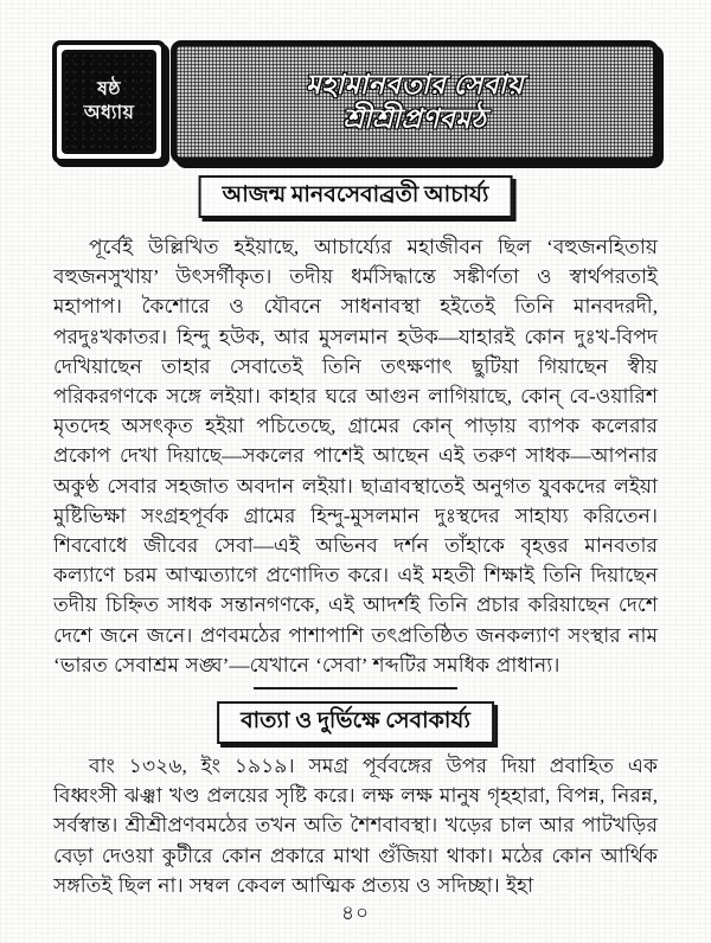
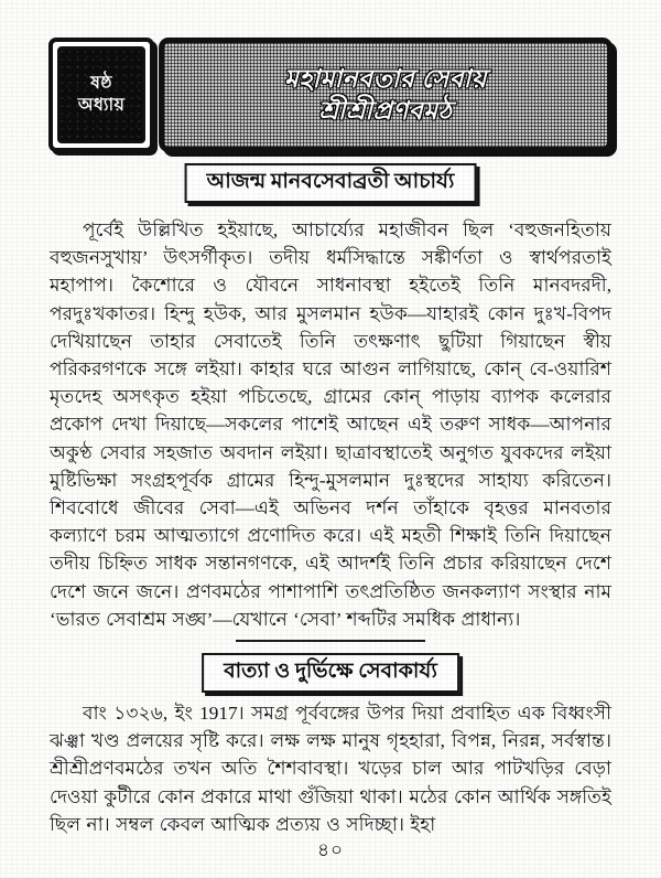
  ষষ্ঠ
  অধ্যায়
  মহামানবতার সেবায়
  শ্রীশ্রীপ্রণবমঠ
  আজন্ম মানবসেবাব্রতী আচার্য্য
  পূর্বেই উল্লিখিত হইয়াছে, আচার্য্যের মহাজীবন ছিল ‘বহুজনহিতায় বহুজনসুখায়’ উৎসর্গীকৃত। তদীয় ধর্মসিদ্ধান্তে সঙ্কীর্ণতা ও স্বার্থপরতাই মহাপাপ। কৈশোরে ও যৌবনে সাধনাবস্থা হইতেই তিনি মানবদরদী, পরদুঃখকাতর। হিন্দু হউক, আর মুসলমান হউক—যাহারই কোন দুঃখ-বিপদ দেখিয়াছেন তাহার সেবাতেই তিনি তৎক্ষণাৎ ছুটিয়া গিয়াছেন স্বীয় পরিকরগণকে সঙ্গে লইয়া। কাহার ঘরে আগুন লাগিয়াছে, কোন্ বে-ওয়ারিশ মৃতদেহ অসৎকৃত হইয়া পচিতেছে, গ্রামের কোন্ পাড়ায় ব্যাপক কলেরার প্রকোপ দেখা দিয়াছে—সকলের পাশেই আছেন এই তরুণ সাধক—আপনার অকুণ্ঠ সেবার সহজাত অবদান লইয়া। ছাত্রাবস্থাতেই অনুগত যুবকদের লইয়া মুষ্টিভিক্ষা সংগ্রহপূর্বক গ্রামের হিন্দু-মুসলমান দুঃস্থদের সাহায্য করিতেন। শিববোধে জীবের সেবা—এই অভিনব দর্শন তাঁহাকে বৃহত্তর মানবতার কল্যাণে চরম আত্মত্যাগে প্রণোদিত করে। এই মহতী শিক্ষাই তিনি দিয়াছেন তদীয় চিহ্নিত সাধক সন্তানগণকে, এই আদর্শই তিনি প্রচার করিয়াছেন দেশে দেশে জনে জনে। প্রণবমঠের পাশাপাশি তৎপ্রতিষ্ঠিত জনকল্যাণ সংস্থার নাম ‘ভারত সেবাশ্রম সঙ্ঘ’—যেখানে ‘সেবা’ শব্দটির সমধিক প্রাধান্য।
  বাত্যা ও দুর্ভিক্ষে সেবাকার্য্য
- বাং ১৩২৬, ইং ১৯১৯। সমগ্র পূর্ববঙ্গের উপর দিয়া প্রবাহিত এক বিধ্বংসী ঝঞ্ঝা খণ্ড প্রলয়ের সৃষ্টি করে। লক্ষ লক্ষ মানুষ গৃহহারা, বিপন্ন, নিরন্ন, সর্বস্বান্ত। শ্রীশ্রীপ্রণবমঠের তখন অতি শৈশবাবস্থা। খড়ের চাল আর পাটখড়ির বেড়া দেওয়া কুটীরে কোন প্রকারে মাথা গুঁজিয়া থাকা। মঠের কোন আর্থিক সঙ্গতিই ছিল না। সম্বল কেবল আত্মিক প্রত্যয় ও সদিচ্ছা। ইহা
+ বাং ১৩২৬, ইং 1917। সমগ্র পূর্ববঙ্গের উপর দিয়া প্রবাহিত এক বিধ্বংসী ঝঞ্ঝা খণ্ড প্রলয়ের সৃষ্টি করে। লক্ষ লক্ষ মানুষ গৃহহারা, বিপন্ন, নিরন্ন, সর্বস্বান্ত। শ্রীশ্রীপ্রণবমঠের তখন অতি শৈশবাবস্থা। খড়ের চাল আর পাটখড়ির বেড়া দেওয়া কুটীরে কোন প্রকারে মাথা গুঁজিয়া থাকা। মঠের কোন আর্থিক সঙ্গতিই ছিল না। সম্বল কেবল আত্মিক প্রত্যয় ও সদিচ্ছা। ইহা
  ৪০
